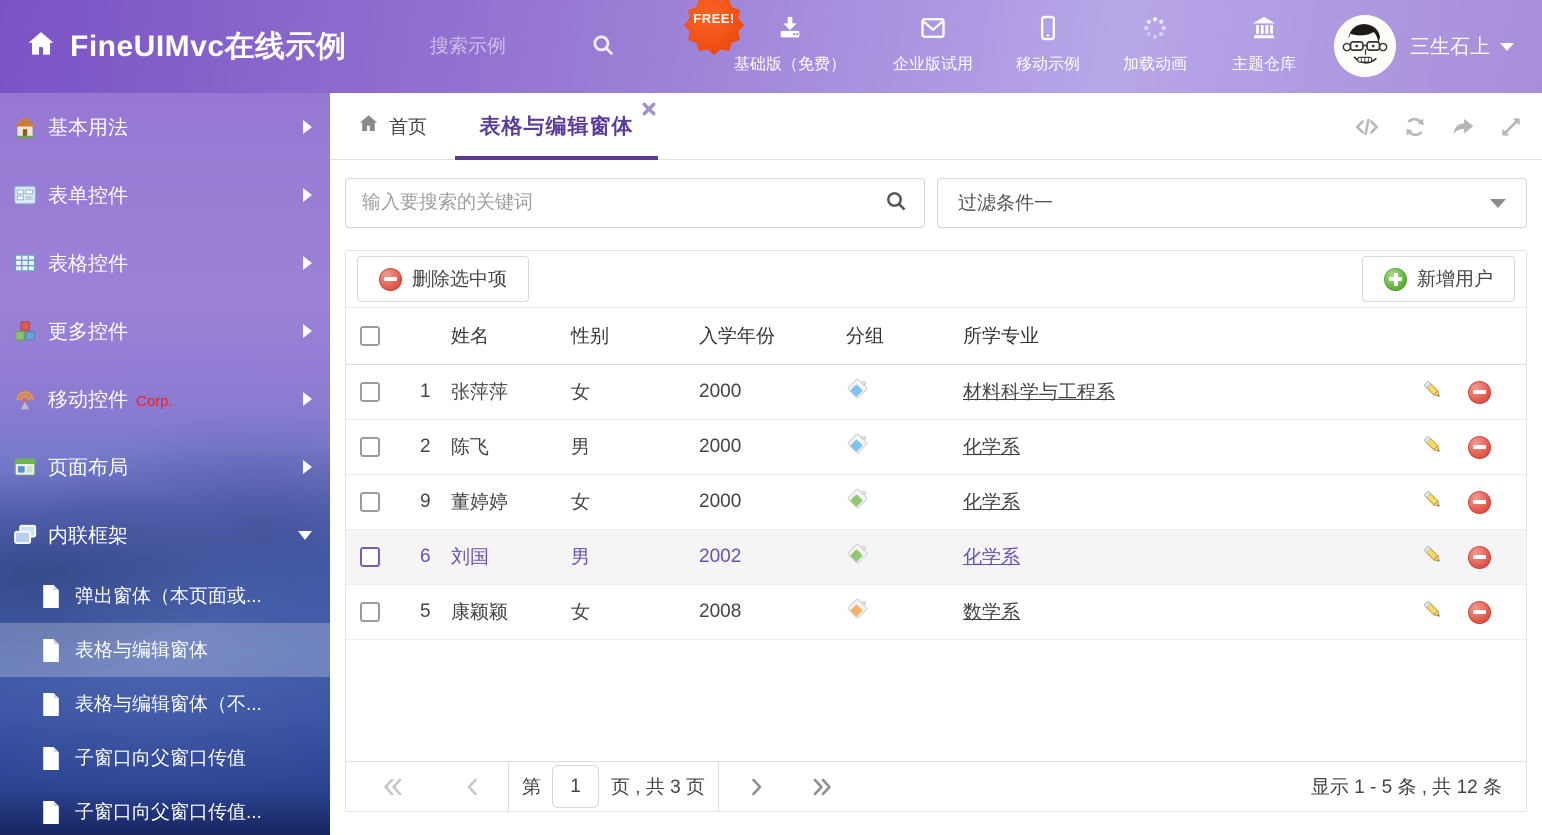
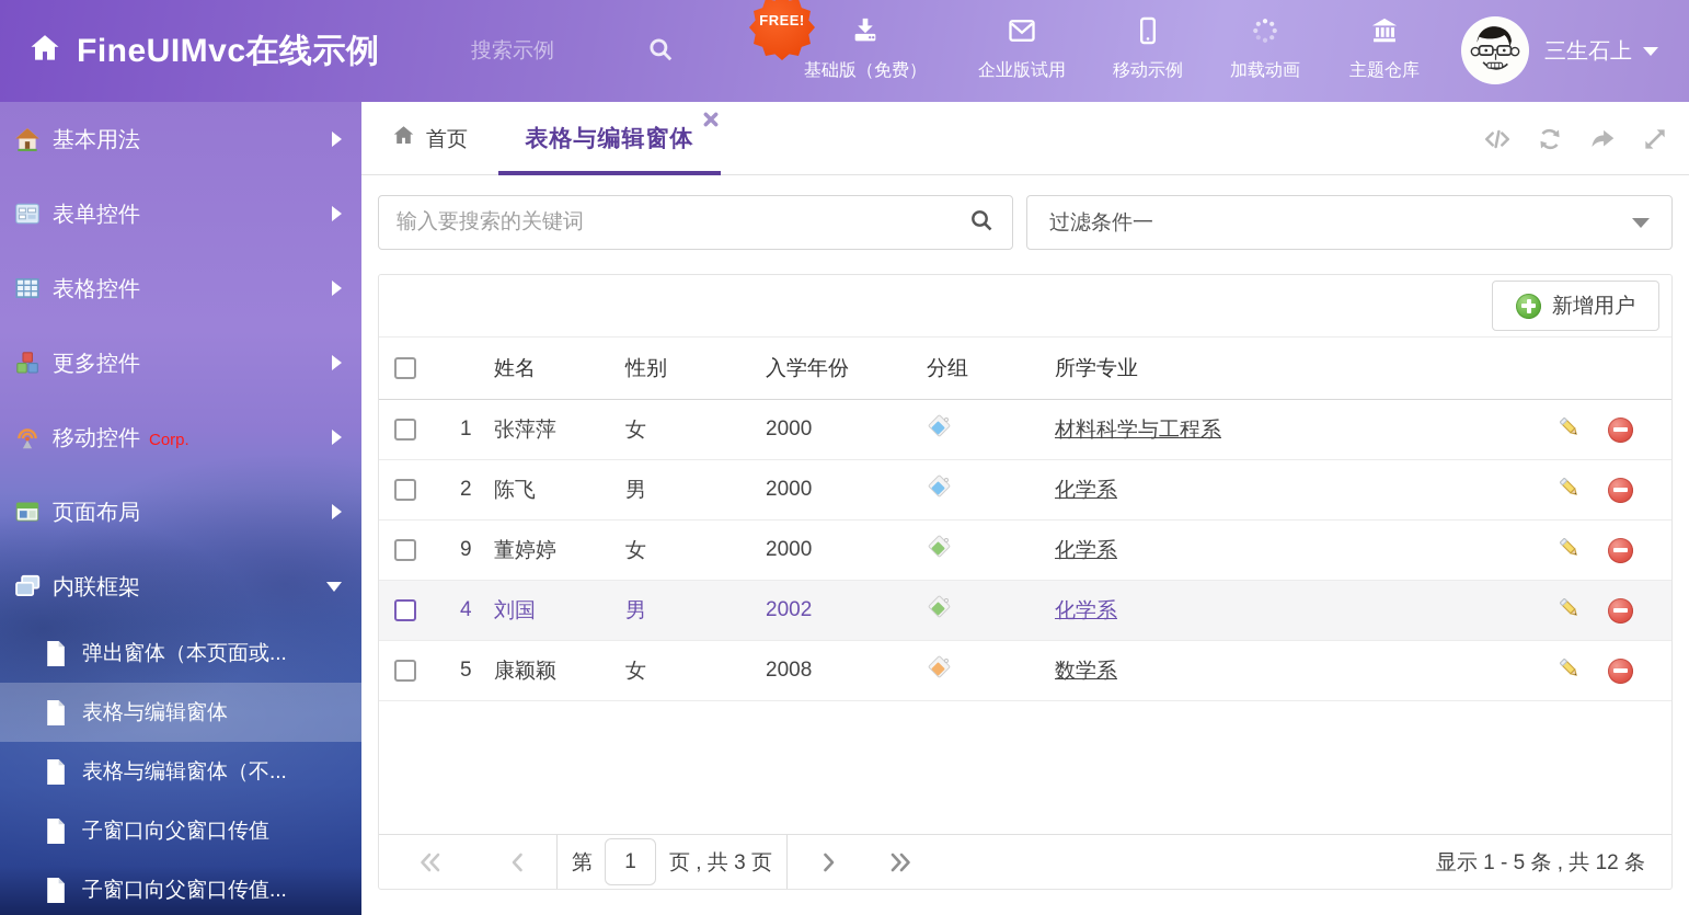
  FineUIMvc在线示例
  搜索示例
  FREE!
  基础版（免费）
  企业版试用
  移动示例
  加载动画
  主题仓库
  三生石上
  基本用法
  表单控件
  表格控件
  更多控件
  移动控件
  Corp.
  页面布局
  内联框架
  弹出窗体（本页面或...
  表格与编辑窗体
  表格与编辑窗体（不...
  子窗口向父窗口传值
  子窗口向父窗口传值...
  首页
  表格与编辑窗体
  输入要搜索的关键词
  过滤条件一
- 删除选中项
  新增用户
  姓名
  性别
  入学年份
  分组
  所学专业
  1
  张萍萍
  女
  2000
  材料科学与工程系
  2
  陈飞
  男
  2000
  化学系
  9
  董婷婷
  女
  2000
  化学系
- 6
+ 4
  刘国
  男
  2002
  化学系
  5
  康颖颖
  女
  2008
  数学系
  第
  1
  页 , 共 3 页
  显示 1 - 5 条 , 共 12 条
